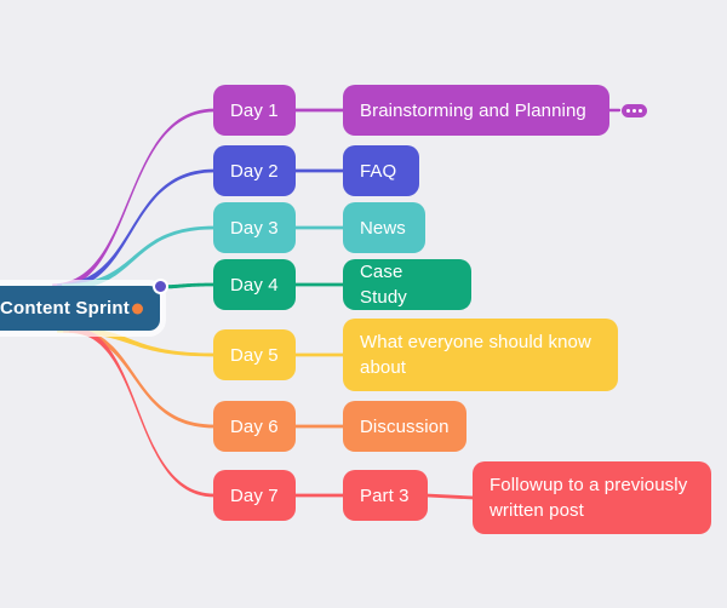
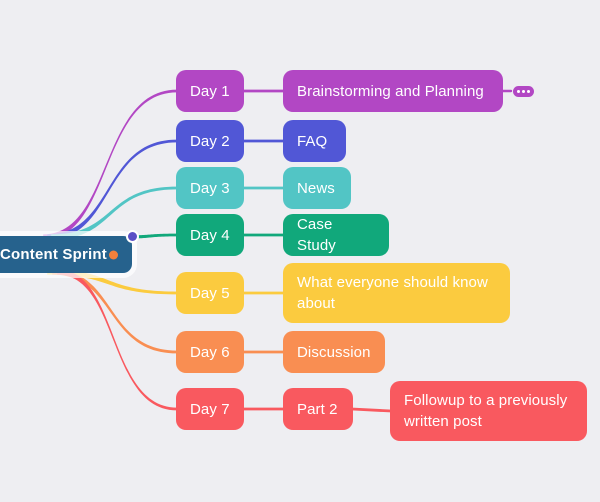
  Content Sprint
  Day 1
  Brainstorming and Planning
  Day 2
  FAQ
  Day 3
  News
  Day 4
  Case Study
  Day 5
  What everyone should know about
  Day 6
  Discussion
  Day 7
- Part 3
+ Part 2
  Followup to a previously written post
